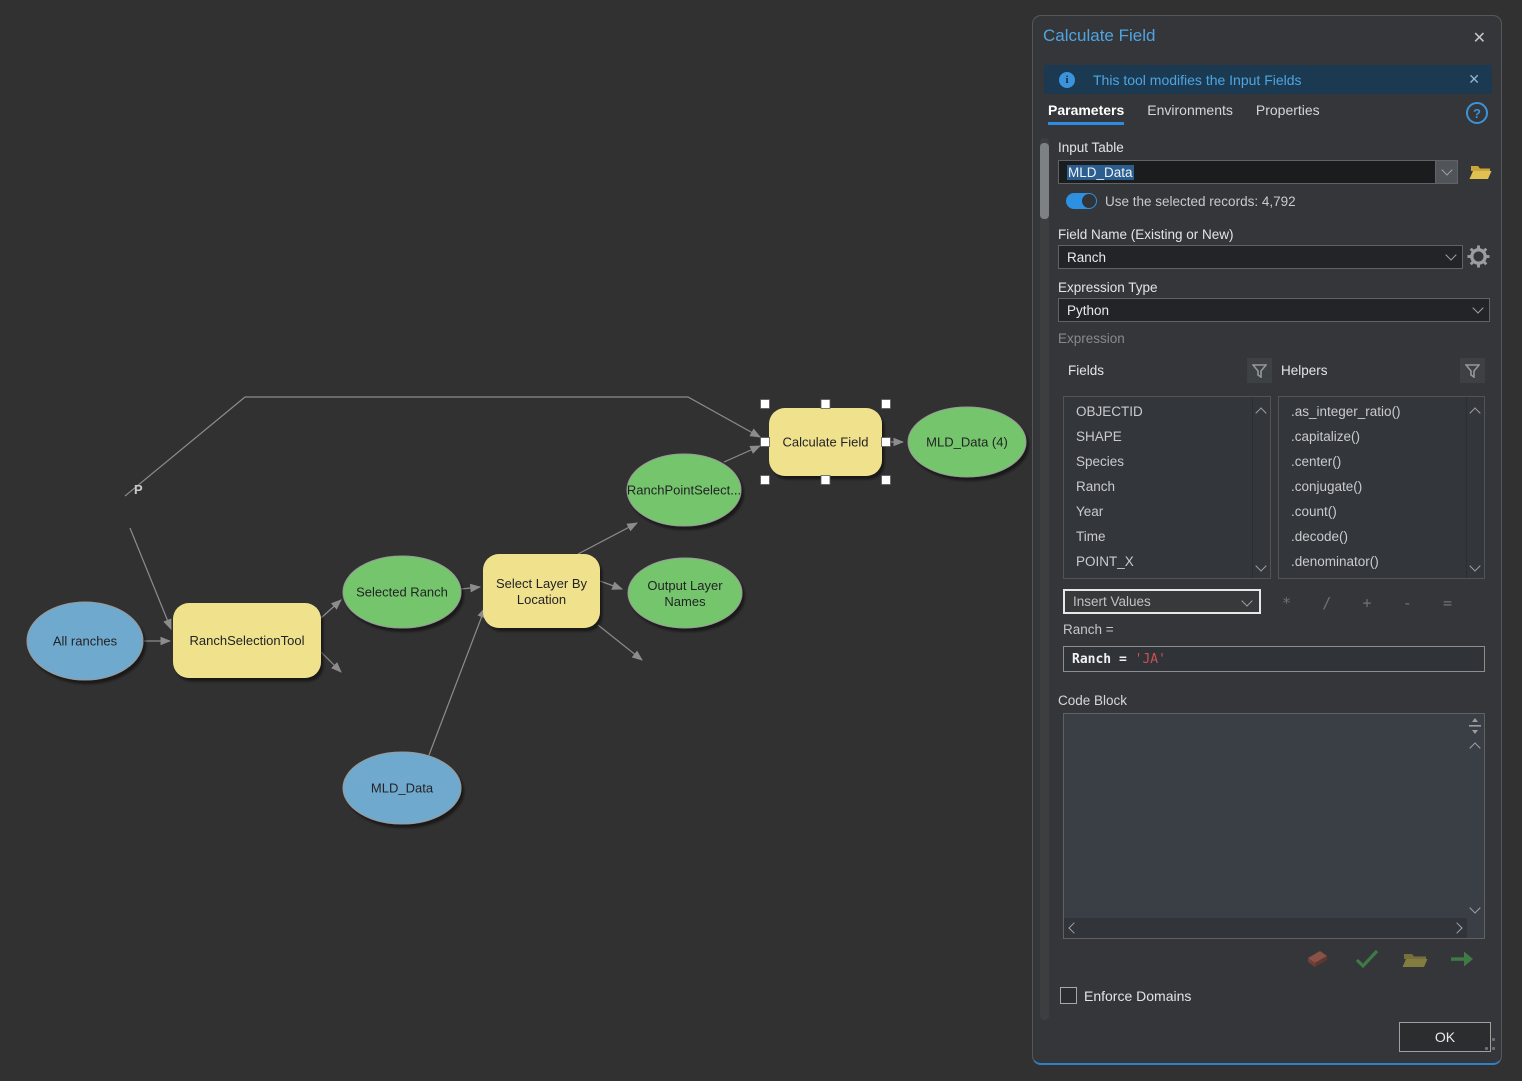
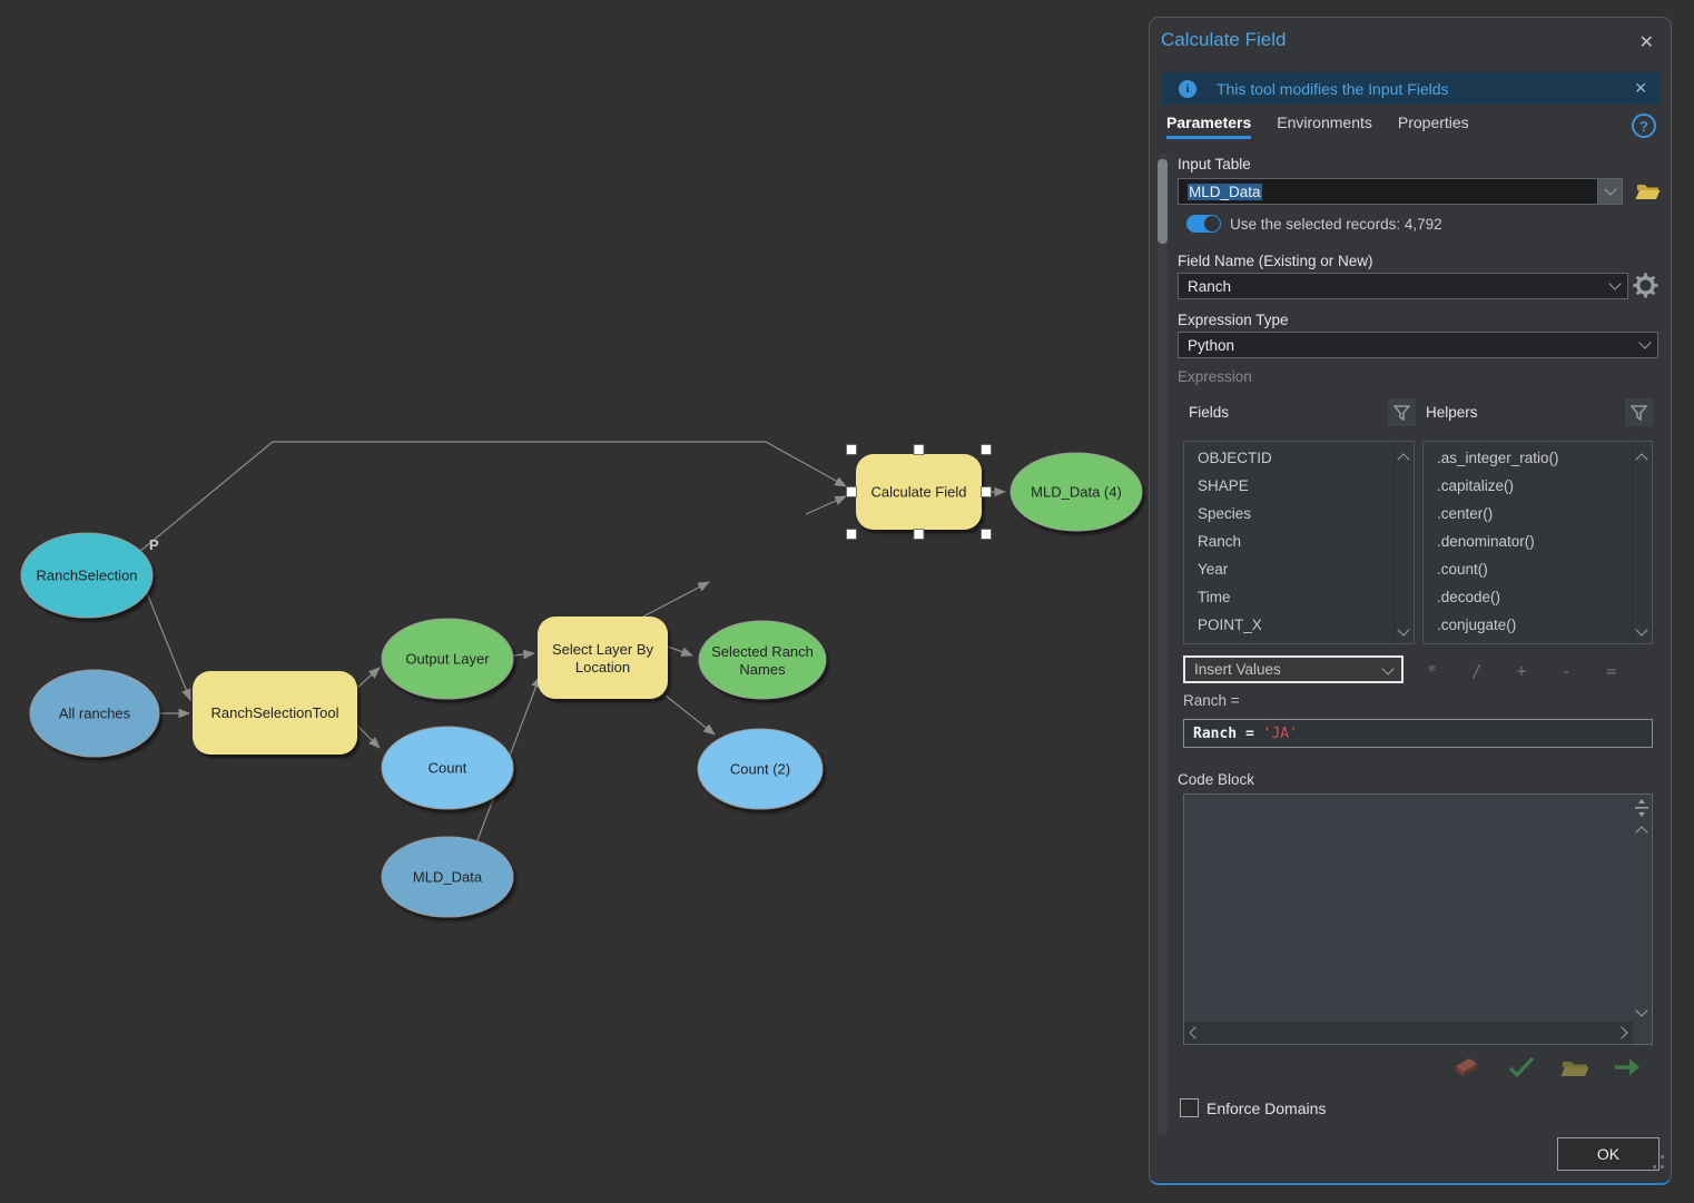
+ RanchSelection
  P
  All ranches
  RanchSelectionTool
- Selected Ranch
+ Output Layer
+ Count
  MLD_Data
  Select Layer By Location
- RanchPointSelect...
- Output Layer Names
+ Selected Ranch Names
+ Count (2)
  Calculate Field
  MLD_Data (4)
  Calculate Field
  ✕
  i
  This tool modifies the Input Fields
  ✕
  Parameters
  Environments
  Properties
  ?
  Input Table
  MLD_Data
  Use the selected records: 4,792
  Field Name (Existing or New)
  Ranch
  Expression Type
  Python
  Expression
  Fields
  Helpers
  OBJECTID
  SHAPE
  Species
  Ranch
  Year
  Time
  POINT_X
  .as_integer_ratio()
  .capitalize()
  .center()
- .conjugate()
+ .denominator()
  .count()
  .decode()
- .denominator()
+ .conjugate()
  Insert Values
  *
  /
  +
  -
  =
  Ranch =
  Ranch =
  'JA'
  Code Block
  Enforce Domains
  OK
